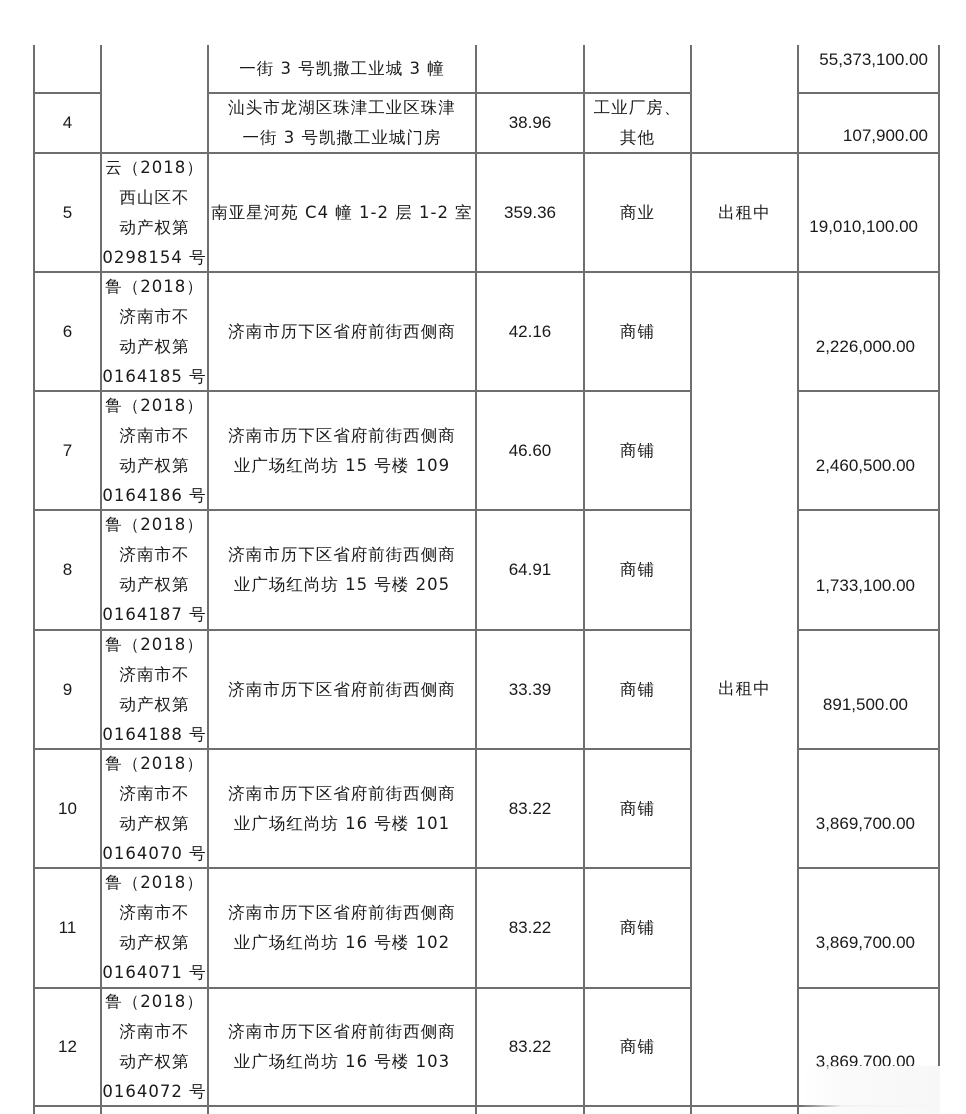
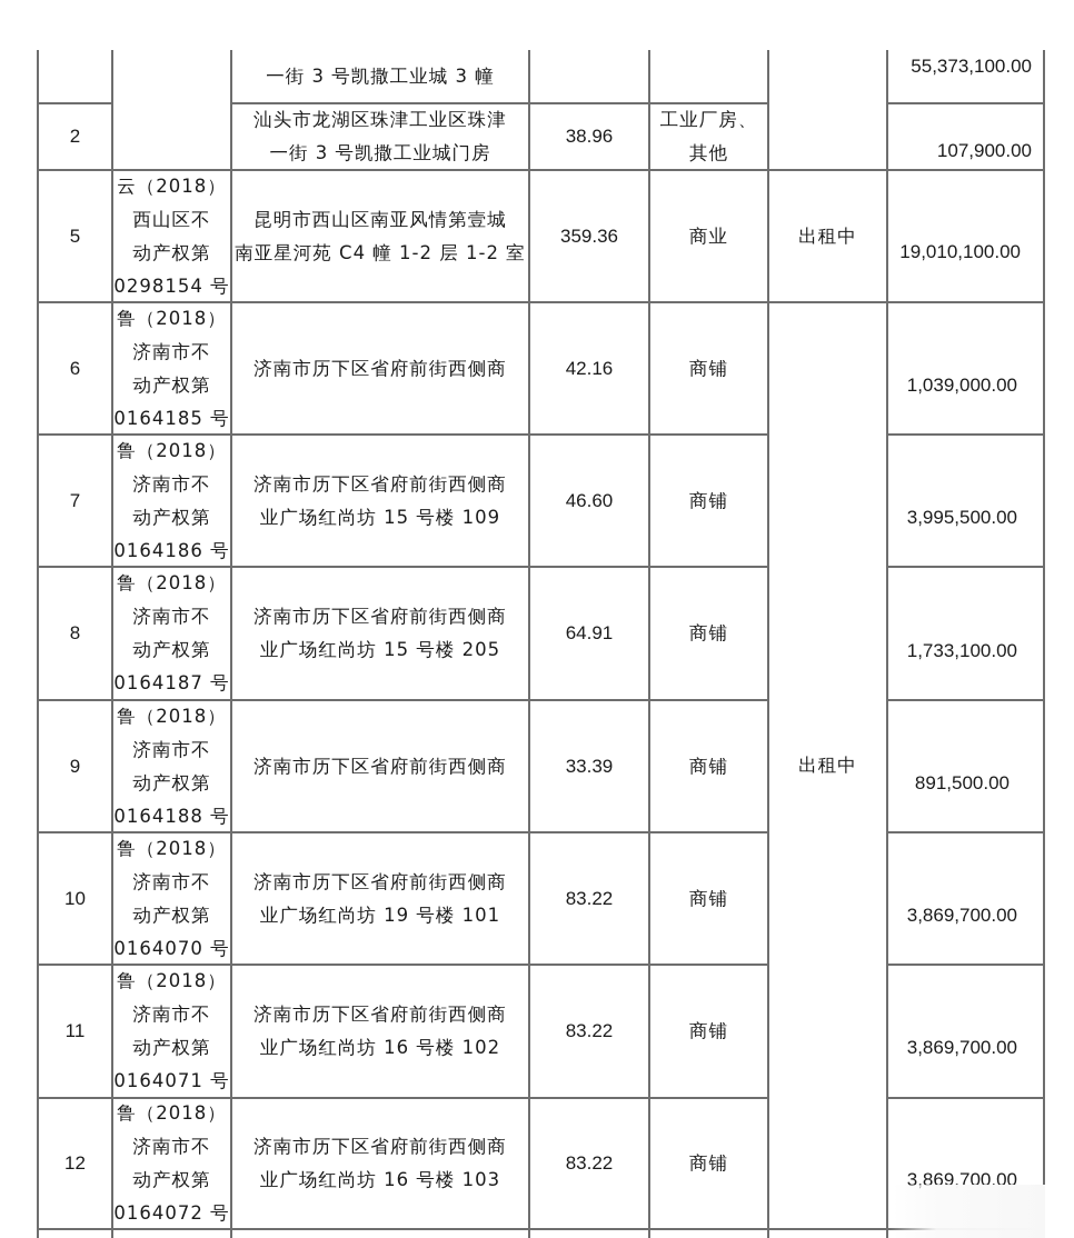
  一街 3 号凯撒工业城 3 幢
  55,373,100.00
- 4
+ 2
  汕头市龙湖区珠津工业区珠津
  一街 3 号凯撒工业城门房
  38.96
  工业厂房、
  其他
  107,900.00
  5
  云（2018）
  西山区不
  动产权第
  0298154 号
+ 昆明市西山区南亚风情第壹城
  南亚星河苑 C4 幢 1-2 层 1-2 室
  359.36
  商业
  出租中
  19,010,100.00
  出租中
  6
  鲁（2018）
  济南市不
  动产权第
  0164185 号
  济南市历下区省府前街西侧商
  42.16
  商铺
- 2,226,000.00
+ 1,039,000.00
  7
  鲁（2018）
  济南市不
  动产权第
  0164186 号
  济南市历下区省府前街西侧商
  业广场红尚坊 15 号楼 109
  46.60
  商铺
- 2,460,500.00
+ 3,995,500.00
  8
  鲁（2018）
  济南市不
  动产权第
  0164187 号
  济南市历下区省府前街西侧商
  业广场红尚坊 15 号楼 205
  64.91
  商铺
  1,733,100.00
  9
  鲁（2018）
  济南市不
  动产权第
  0164188 号
  济南市历下区省府前街西侧商
  33.39
  商铺
  891,500.00
  10
  鲁（2018）
  济南市不
  动产权第
  0164070 号
  济南市历下区省府前街西侧商
- 业广场红尚坊 16 号楼 101
+ 业广场红尚坊 19 号楼 101
  83.22
  商铺
  3,869,700.00
  11
  鲁（2018）
  济南市不
  动产权第
  0164071 号
  济南市历下区省府前街西侧商
  业广场红尚坊 16 号楼 102
  83.22
  商铺
  3,869,700.00
  12
  鲁（2018）
  济南市不
  动产权第
  0164072 号
  济南市历下区省府前街西侧商
  业广场红尚坊 16 号楼 103
  83.22
  商铺
  3,869,700.00
